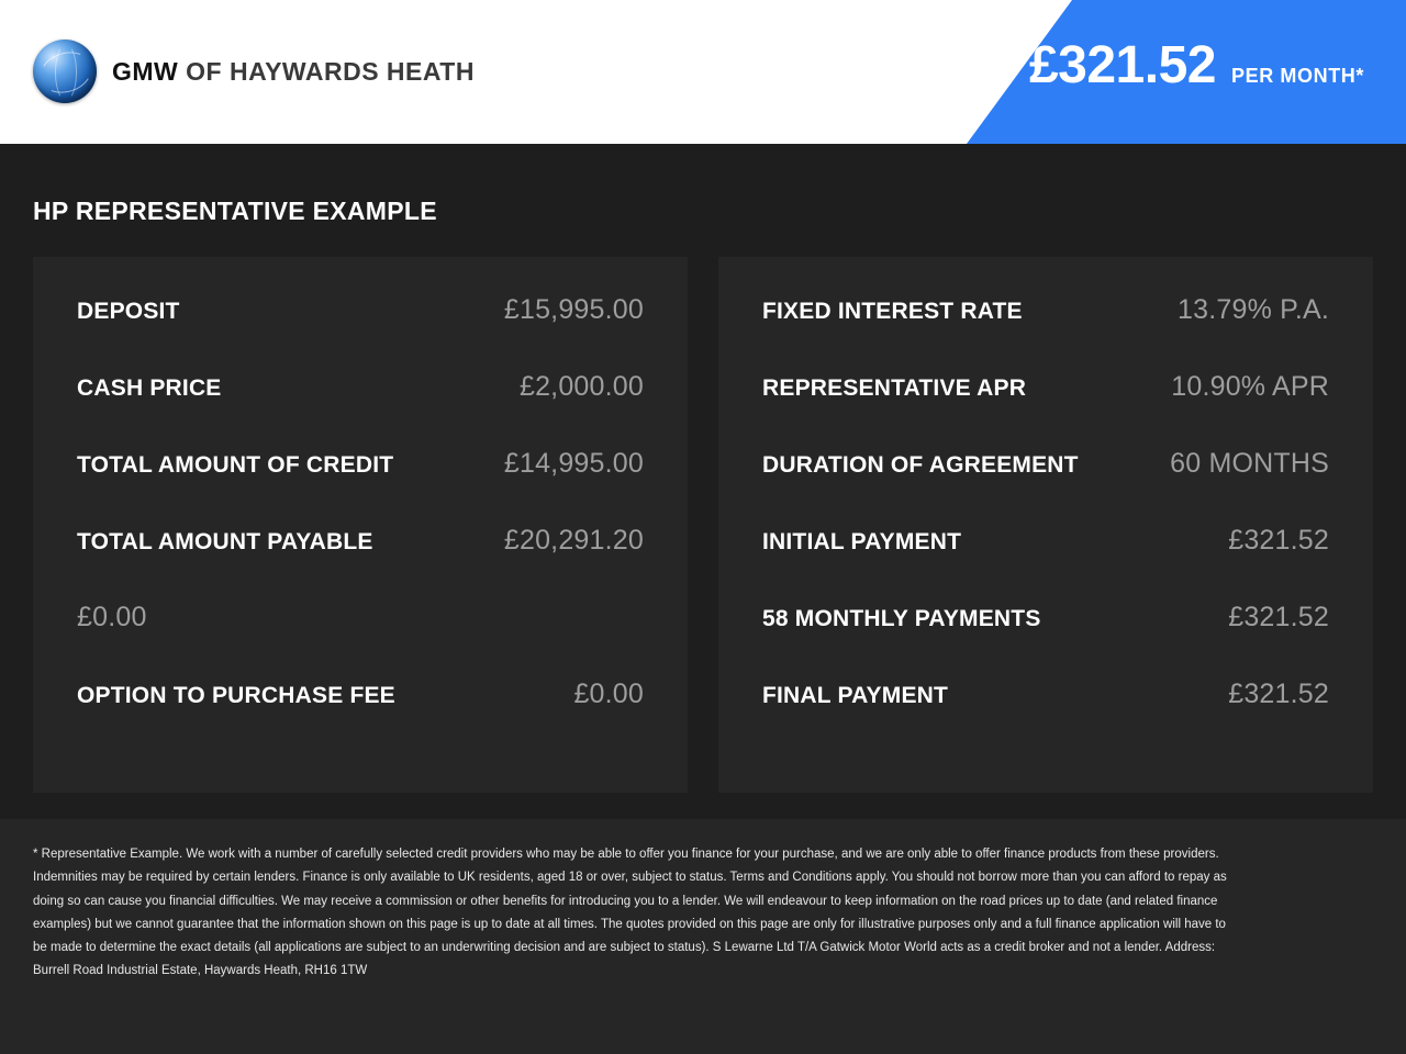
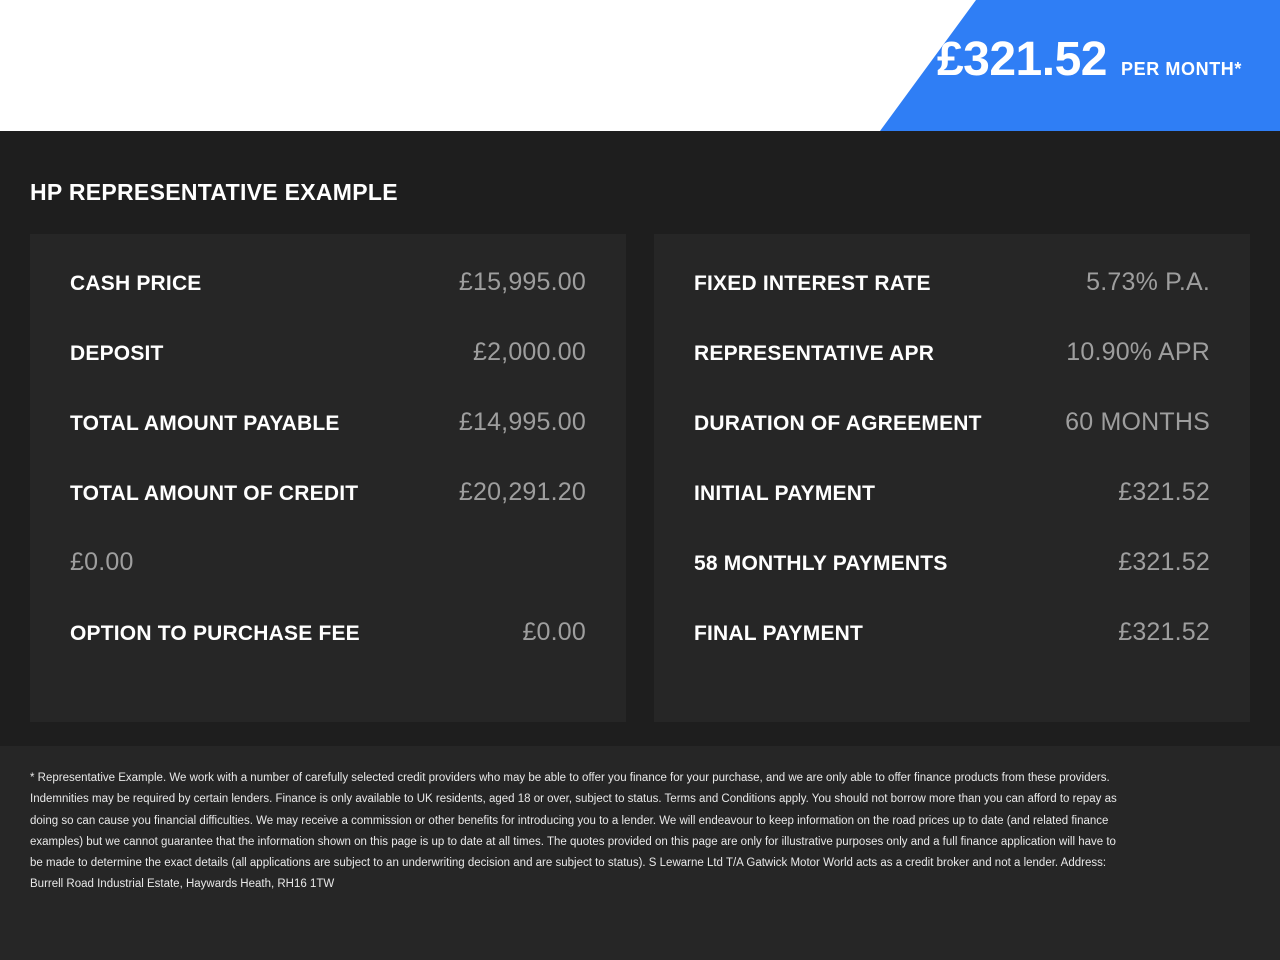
- GMW OF HAYWARDS HEATH
  £321.52
  PER MONTH*
  HP REPRESENTATIVE EXAMPLE
- DEPOSIT
+ CASH PRICE
  £15,995.00
- CASH PRICE
+ DEPOSIT
  £2,000.00
- TOTAL AMOUNT OF CREDIT
+ TOTAL AMOUNT PAYABLE
  £14,995.00
- TOTAL AMOUNT PAYABLE
+ TOTAL AMOUNT OF CREDIT
  £20,291.20
  £0.00
  OPTION TO PURCHASE FEE
  £0.00
  FIXED INTEREST RATE
- 13.79% P.A.
+ 5.73% P.A.
  REPRESENTATIVE APR
  10.90% APR
  DURATION OF AGREEMENT
  60 MONTHS
  INITIAL PAYMENT
  £321.52
  58 MONTHLY PAYMENTS
  £321.52
  FINAL PAYMENT
  £321.52
  * Representative Example. We work with a number of carefully selected credit providers who may be able to offer you finance for your purchase, and we are only able to offer finance products from these providers. Indemnities may be required by certain lenders. Finance is only available to UK residents, aged 18 or over, subject to status. Terms and Conditions apply. You should not borrow more than you can afford to repay as doing so can cause you financial difficulties. We may receive a commission or other benefits for introducing you to a lender. We will endeavour to keep information on the road prices up to date (and related finance examples) but we cannot guarantee that the information shown on this page is up to date at all times. The quotes provided on this page are only for illustrative purposes only and a full finance application will have to be made to determine the exact details (all applications are subject to an underwriting decision and are subject to status). S Lewarne Ltd T/A Gatwick Motor World acts as a credit broker and not a lender. Address: Burrell Road Industrial Estate, Haywards Heath, RH16 1TW
